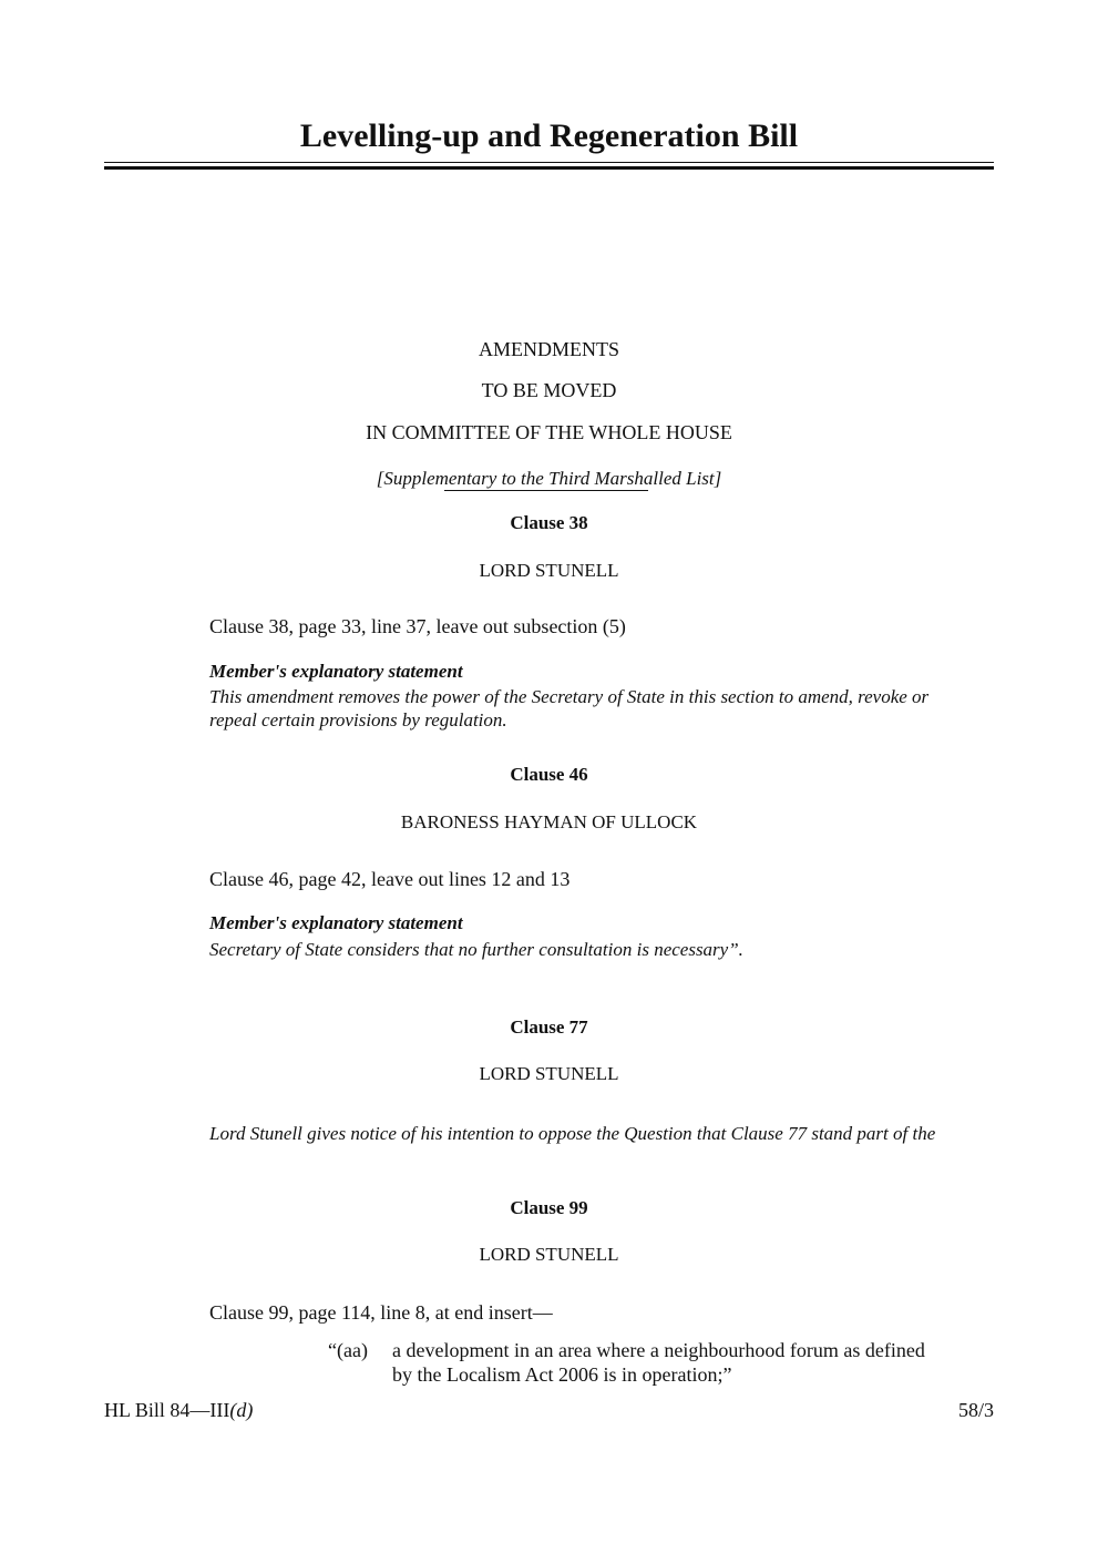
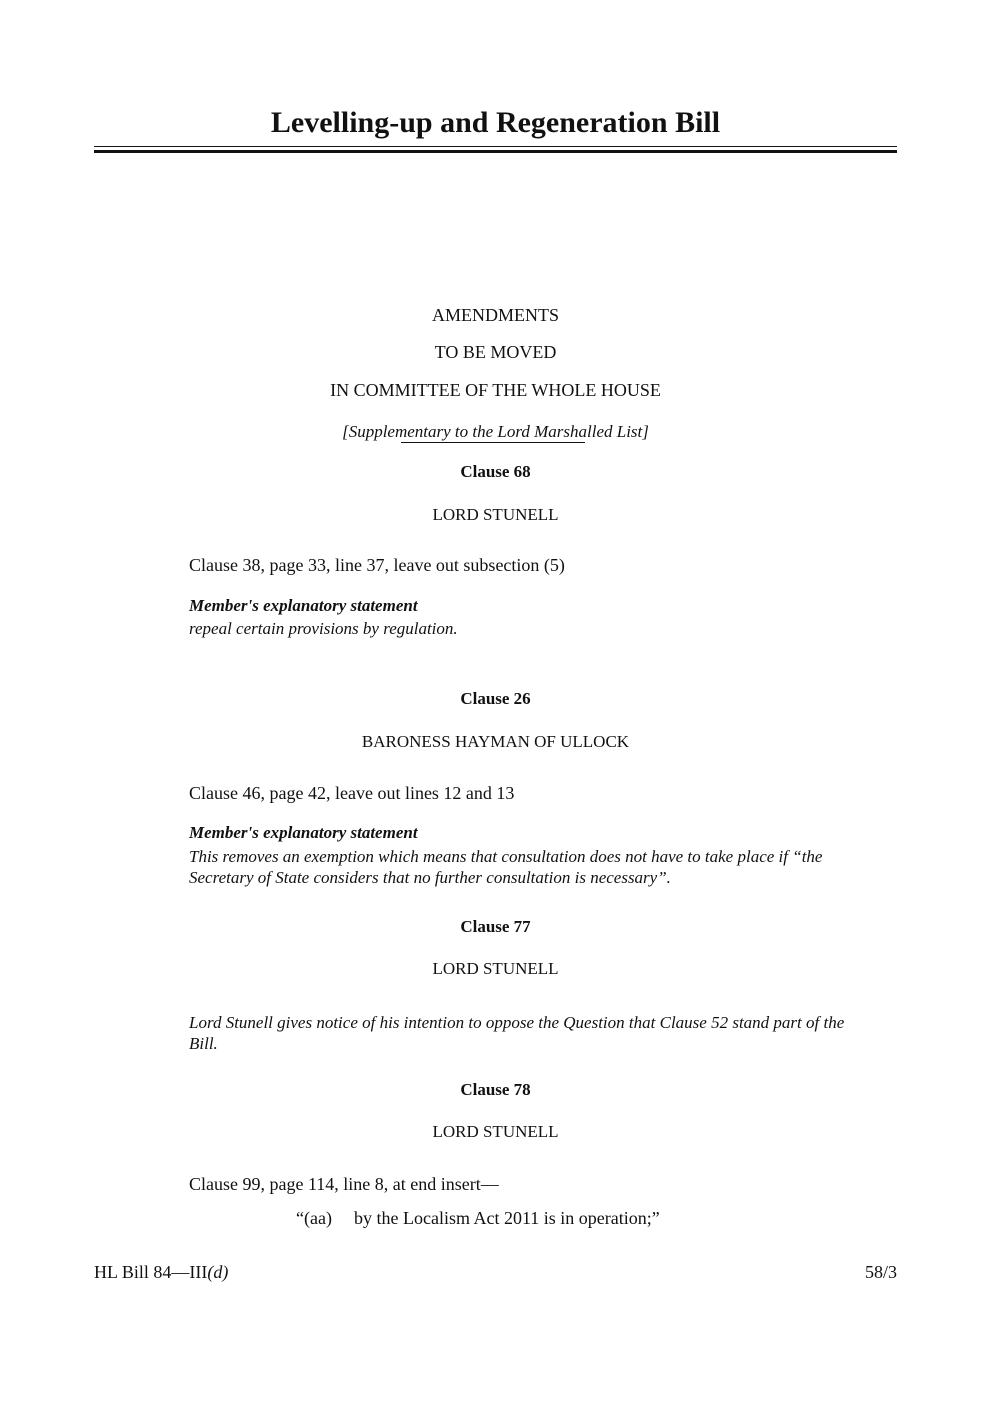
  Levelling-up and Regeneration Bill
  AMENDMENTS
  TO BE MOVED
  IN COMMITTEE OF THE WHOLE HOUSE
- [Supplementary to the Third Marshalled List]
+ [Supplementary to the Lord Marshalled List]
- Clause 38
+ Clause 68
  LORD STUNELL
  Clause 38, page 33, line 37, leave out subsection (5)
  Member's explanatory statement
- This amendment removes the power of the Secretary of State in this section to amend, revoke or
  repeal certain provisions by regulation.
- Clause 46
+ Clause 26
  BARONESS HAYMAN OF ULLOCK
  Clause 46, page 42, leave out lines 12 and 13
  Member's explanatory statement
+ This removes an exemption which means that consultation does not have to take place if “the
  Secretary of State considers that no further consultation is necessary”.
  Clause 77
  LORD STUNELL
- Lord Stunell gives notice of his intention to oppose the Question that Clause 77 stand part of the
+ Lord Stunell gives notice of his intention to oppose the Question that Clause 52 stand part of the
+ Bill.
- Clause 99
+ Clause 78
  LORD STUNELL
  Clause 99, page 114, line 8, at end insert—
  “(aa)
- a development in an area where a neighbourhood forum as defined
- by the Localism Act 2006 is in operation;”
+ by the Localism Act 2011 is in operation;”
  HL Bill 84—III(d)
  58/3
